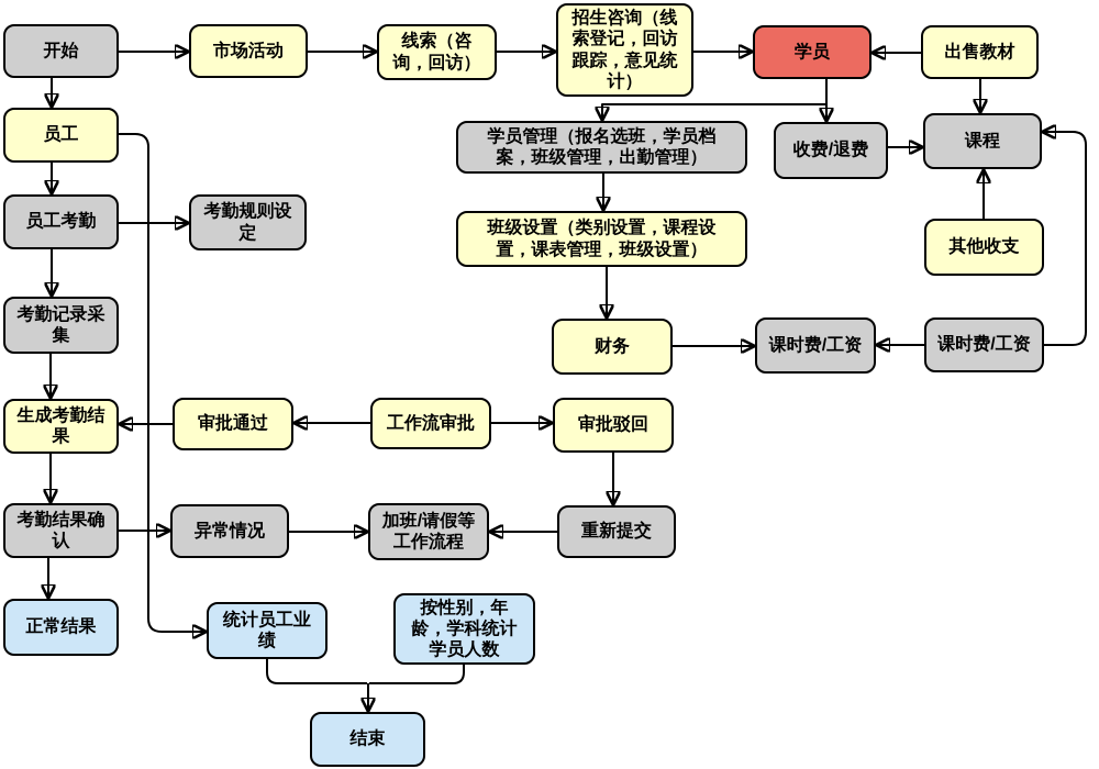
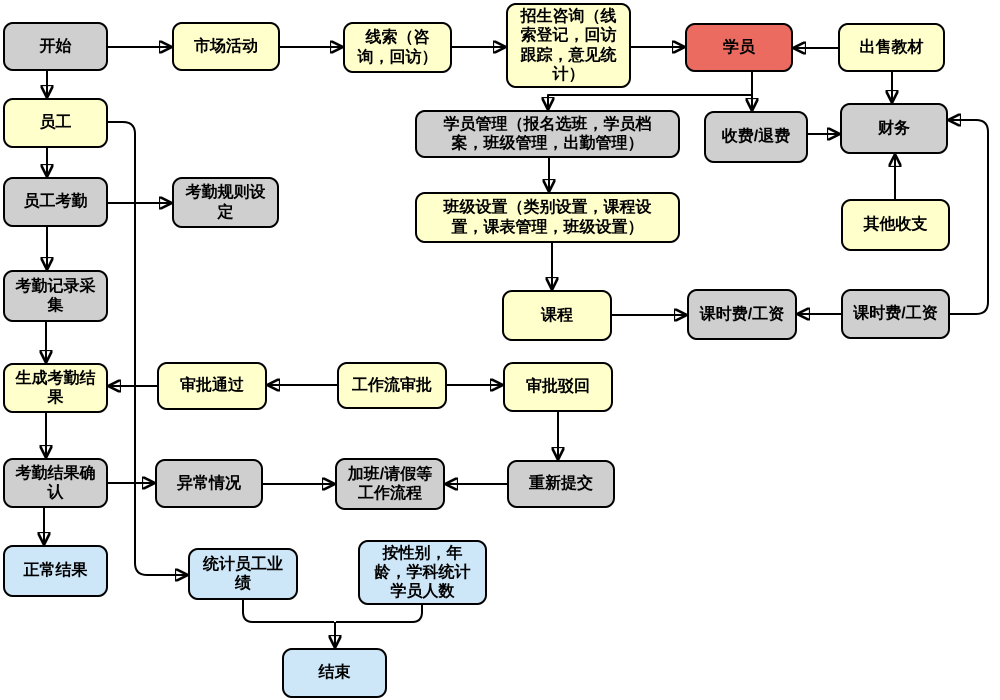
  开始
  市场活动
  线索（咨
  询，回访）
  招生咨询（线
  索登记，回访
  跟踪，意见统
  计）
  学员
  出售教材
  员工
  学员管理（报名选班，学员档
  案，班级管理，出勤管理）
  收费/退费
- 课程
+ 财务
  员工考勤
  考勤规则设
  定
  班级设置（类别设置，课程设
  置，课表管理，班级设置）
  其他收支
  考勤记录采
  集
- 财务
+ 课程
  课时费/工资
  课时费/工资
  生成考勤结
  果
  审批通过
  工作流审批
  审批驳回
  考勤结果确
  认
  异常情况
  加班/请假等
  工作流程
  重新提交
  正常结果
  统计员工业
  绩
  按性别，年
  龄，学科统计
  学员人数
  结束
